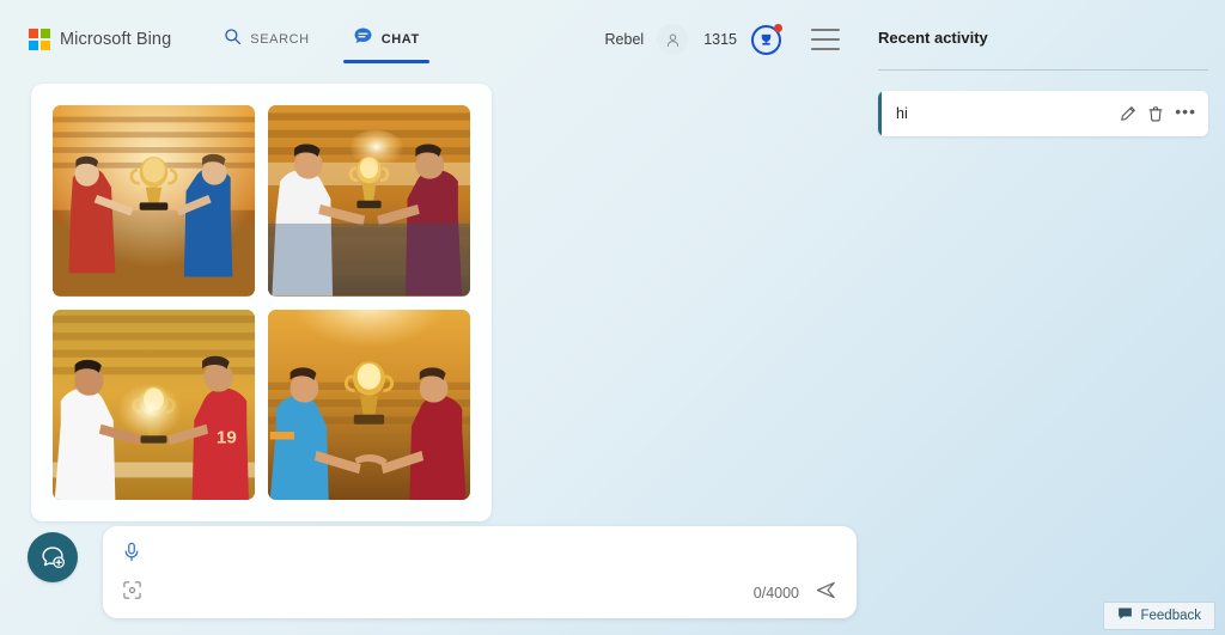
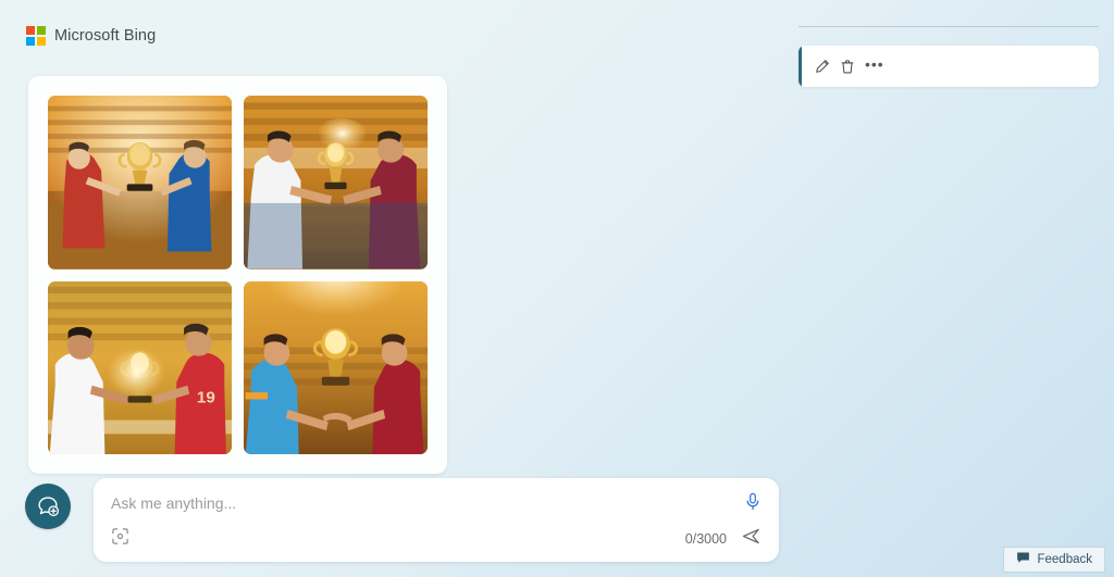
  Microsoft Bing
- SEARCH
- CHAT
- Rebel
- 1315
  19
+ Ask me anything...
- 0/4000
+ 0/3000
- Recent activity
- hi
  •••
  Feedback
